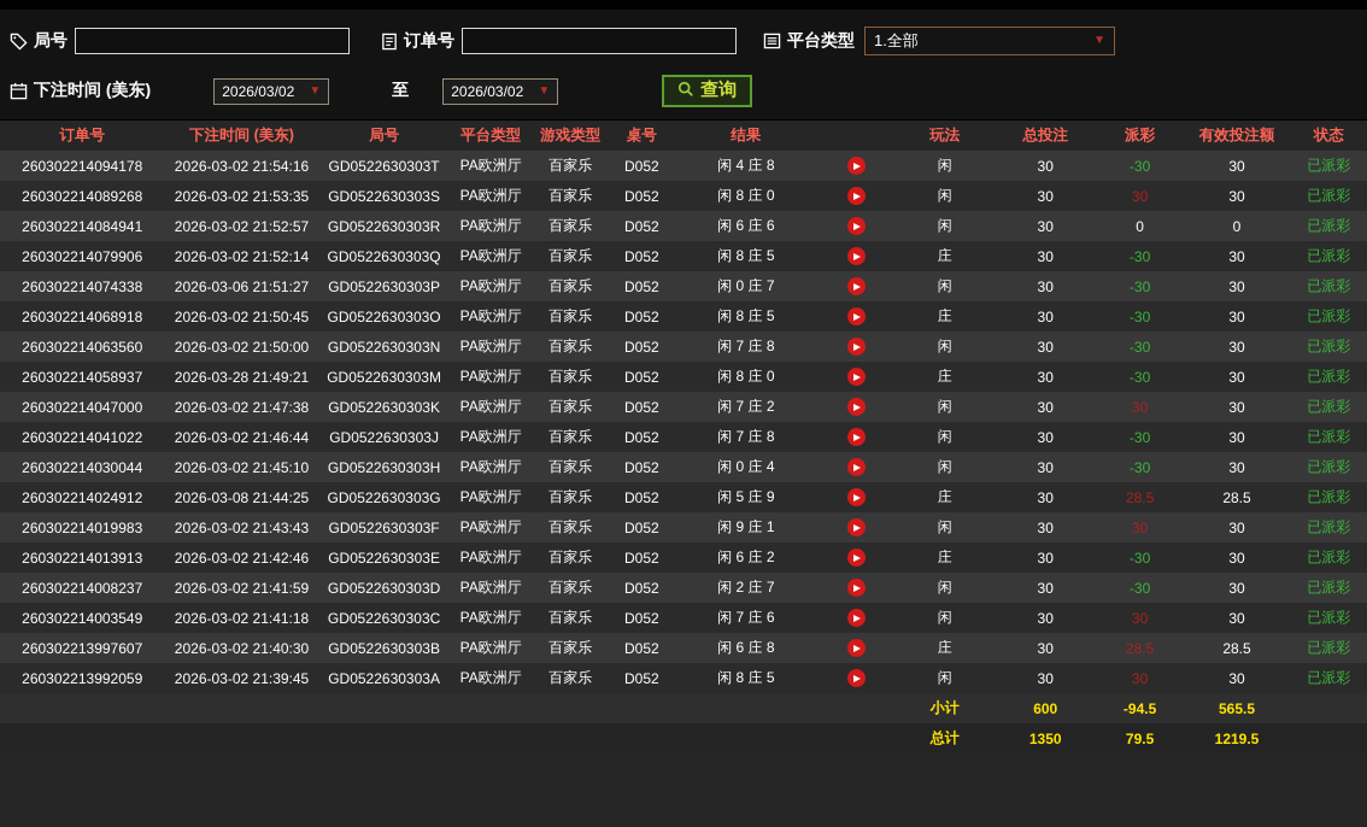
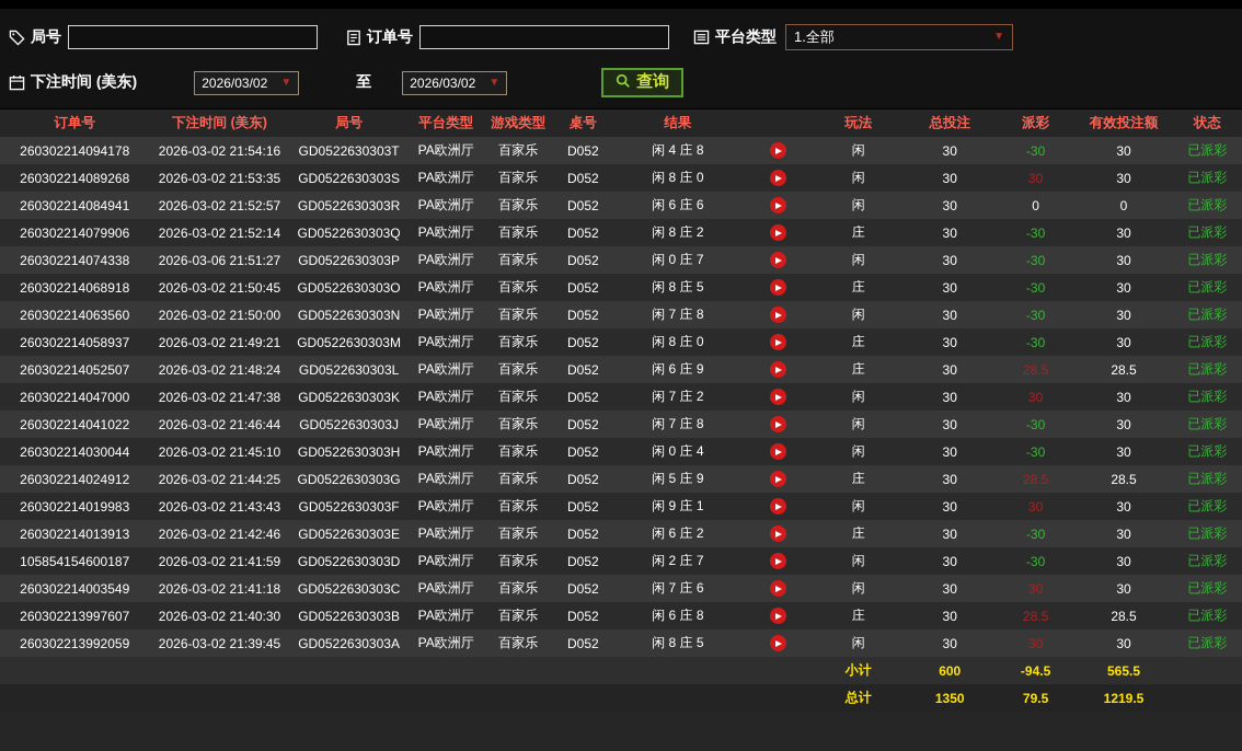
  局号
  订单号
  平台类型
  1.全部
  ▼
  下注时间 (美东)
  2026/03/02
  ▼
  至
  2026/03/02
  ▼
  查询
  订单号	下注时间 (美东)	局号	平台类型	游戏类型	桌号	结果		玩法	总投注	派彩	有效投注额	状态
  260302214094178	2026-03-02 21:54:16	GD0522630303T	PA欧洲厅	百家乐	D052	闲 4 庄 8		闲	30	-30	30	已派彩
  260302214089268	2026-03-02 21:53:35	GD0522630303S	PA欧洲厅	百家乐	D052	闲 8 庄 0		闲	30	30	30	已派彩
  260302214084941	2026-03-02 21:52:57	GD0522630303R	PA欧洲厅	百家乐	D052	闲 6 庄 6		闲	30	0	0	已派彩
- 260302214079906	2026-03-02 21:52:14	GD0522630303Q	PA欧洲厅	百家乐	D052	闲 8 庄 5		庄	30	-30	30	已派彩
+ 260302214079906	2026-03-02 21:52:14	GD0522630303Q	PA欧洲厅	百家乐	D052	闲 8 庄 2		庄	30	-30	30	已派彩
  260302214074338	2026-03-06 21:51:27	GD0522630303P	PA欧洲厅	百家乐	D052	闲 0 庄 7		闲	30	-30	30	已派彩
  260302214068918	2026-03-02 21:50:45	GD0522630303O	PA欧洲厅	百家乐	D052	闲 8 庄 5		庄	30	-30	30	已派彩
  260302214063560	2026-03-02 21:50:00	GD0522630303N	PA欧洲厅	百家乐	D052	闲 7 庄 8		闲	30	-30	30	已派彩
- 260302214058937	2026-03-28 21:49:21	GD0522630303M	PA欧洲厅	百家乐	D052	闲 8 庄 0		庄	30	-30	30	已派彩
+ 260302214058937	2026-03-02 21:49:21	GD0522630303M	PA欧洲厅	百家乐	D052	闲 8 庄 0		庄	30	-30	30	已派彩
+ 260302214052507	2026-03-02 21:48:24	GD0522630303L	PA欧洲厅	百家乐	D052	闲 6 庄 9		庄	30	28.5	28.5	已派彩
  260302214047000	2026-03-02 21:47:38	GD0522630303K	PA欧洲厅	百家乐	D052	闲 7 庄 2		闲	30	30	30	已派彩
  260302214041022	2026-03-02 21:46:44	GD0522630303J	PA欧洲厅	百家乐	D052	闲 7 庄 8		闲	30	-30	30	已派彩
  260302214030044	2026-03-02 21:45:10	GD0522630303H	PA欧洲厅	百家乐	D052	闲 0 庄 4		闲	30	-30	30	已派彩
- 260302214024912	2026-03-08 21:44:25	GD0522630303G	PA欧洲厅	百家乐	D052	闲 5 庄 9		庄	30	28.5	28.5	已派彩
+ 260302214024912	2026-03-02 21:44:25	GD0522630303G	PA欧洲厅	百家乐	D052	闲 5 庄 9		庄	30	28.5	28.5	已派彩
  260302214019983	2026-03-02 21:43:43	GD0522630303F	PA欧洲厅	百家乐	D052	闲 9 庄 1		闲	30	30	30	已派彩
  260302214013913	2026-03-02 21:42:46	GD0522630303E	PA欧洲厅	百家乐	D052	闲 6 庄 2		庄	30	-30	30	已派彩
- 260302214008237	2026-03-02 21:41:59	GD0522630303D	PA欧洲厅	百家乐	D052	闲 2 庄 7		闲	30	-30	30	已派彩
+ 105854154600187	2026-03-02 21:41:59	GD0522630303D	PA欧洲厅	百家乐	D052	闲 2 庄 7		闲	30	-30	30	已派彩
  260302214003549	2026-03-02 21:41:18	GD0522630303C	PA欧洲厅	百家乐	D052	闲 7 庄 6		闲	30	30	30	已派彩
  260302213997607	2026-03-02 21:40:30	GD0522630303B	PA欧洲厅	百家乐	D052	闲 6 庄 8		庄	30	28.5	28.5	已派彩
  260302213992059	2026-03-02 21:39:45	GD0522630303A	PA欧洲厅	百家乐	D052	闲 8 庄 5		闲	30	30	30	已派彩
  	小计	600	-94.5	565.5
  	总计	1350	79.5	1219.5
